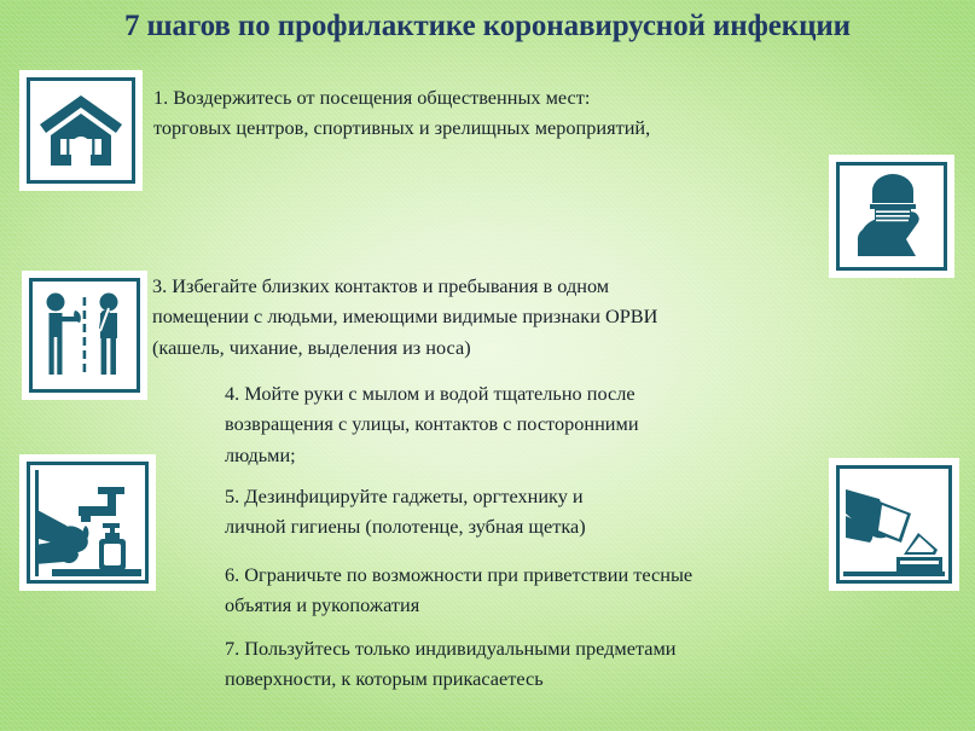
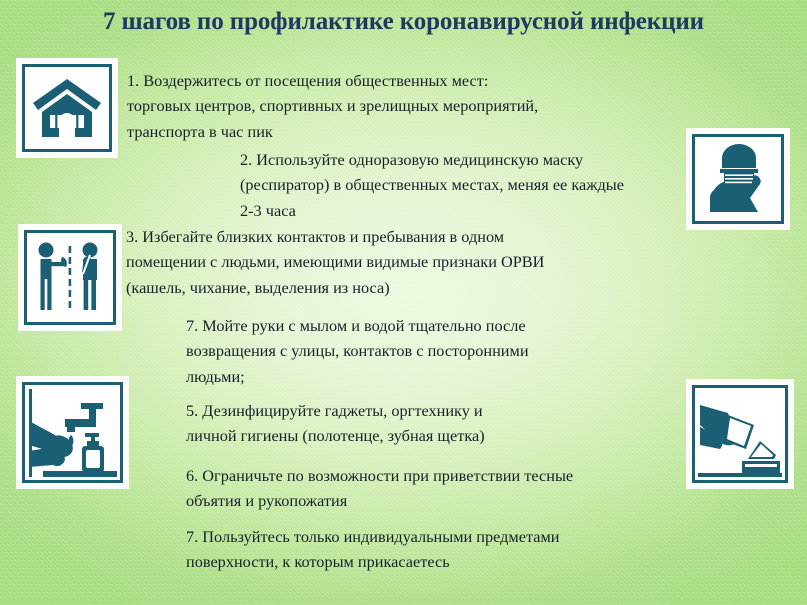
  7 шагов по профилактике коронавирусной инфекции
  1. Воздержитесь от посещения общественных мест:
  торговых центров, спортивных и зрелищных мероприятий,
+ транспорта в час пик
+ 2. Используйте одноразовую медицинскую маску
+ (респиратор) в общественных местах, меняя ее каждые
+ 2-3 часа
  3. Избегайте близких контактов и пребывания в одном
  помещении с людьми, имеющими видимые признаки ОРВИ
  (кашель, чихание, выделения из носа)
- 4. Мойте руки с мылом и водой тщательно после
+ 7. Мойте руки с мылом и водой тщательно после
  возвращения с улицы, контактов с посторонними
  людьми;
  5. Дезинфицируйте гаджеты, оргтехнику и
  личной гигиены (полотенце, зубная щетка)
  6. Ограничьте по возможности при приветствии тесные
  объятия и рукопожатия
  7. Пользуйтесь только индивидуальными предметами
  поверхности, к которым прикасаетесь
